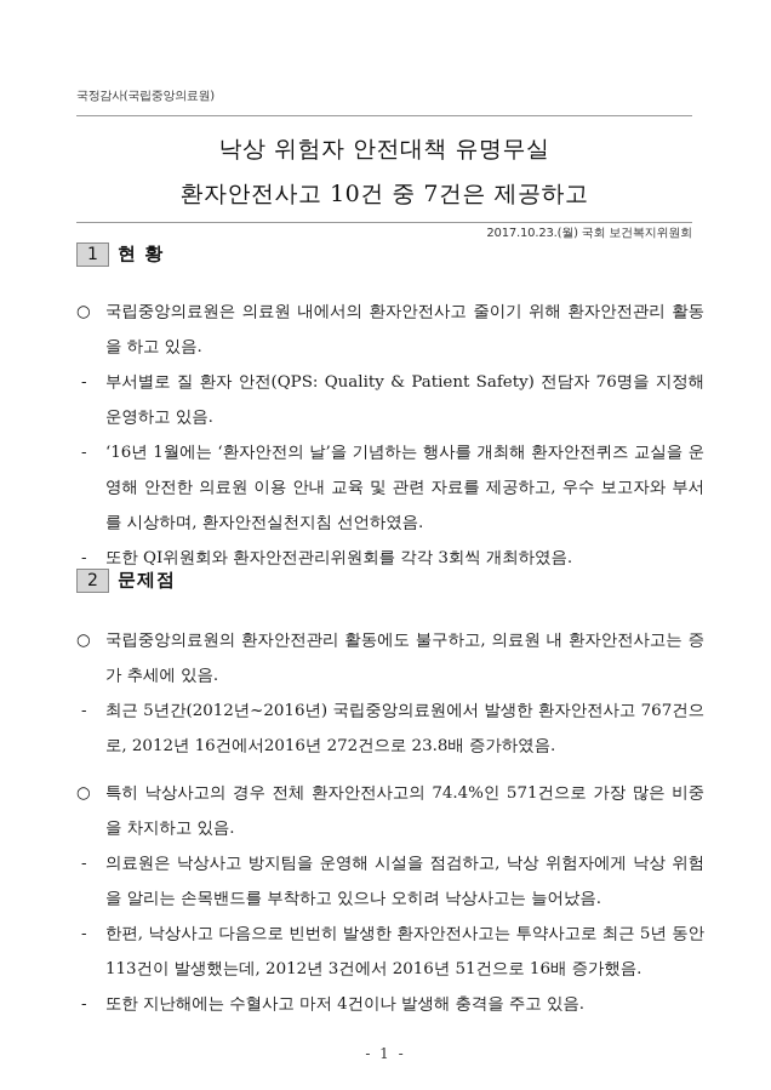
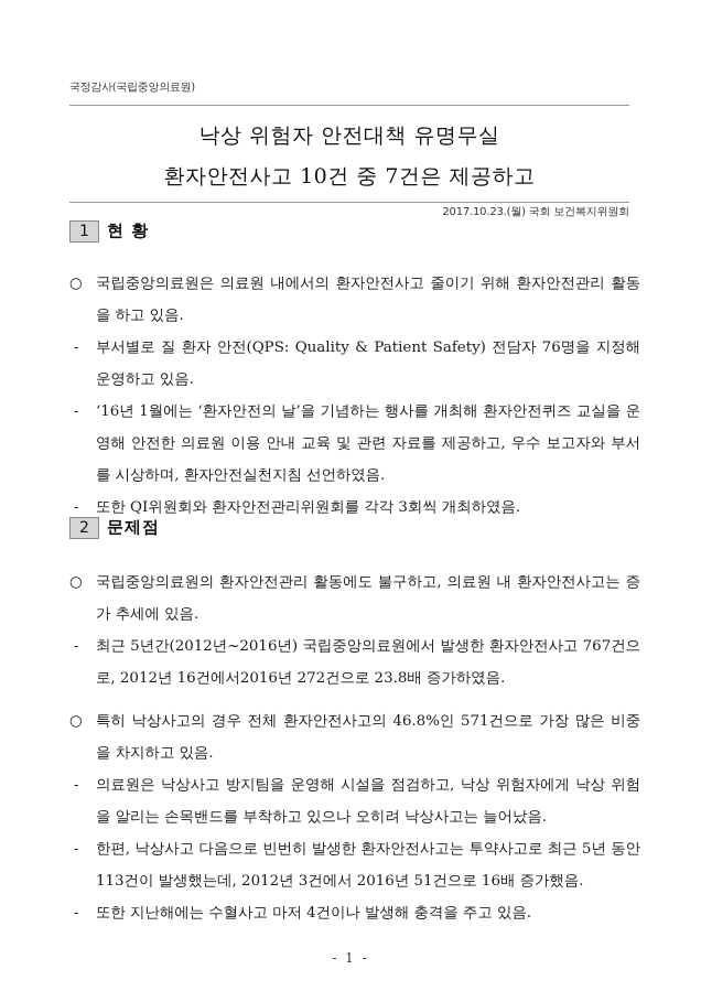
  국정감사(국립중앙의료원)
  낙상 위험자 안전대책 유명무실
  환자안전사고 10건 중 7건은 제공하고
  2017.10.23.(월) 국회 보건복지위원회
  1
  현 황
  ○
  국립중앙의료원은 의료원 내에서의 환자안전사고 줄이기 위해 환자안전관리 활동을 하고 있음.
  -
  부서별로 질 환자 안전(QPS: Quality & Patient Safety) 전담자 76명을 지정해 운영하고 있음.
  -
  ‘16년 1월에는 ‘환자안전의 날’을 기념하는 행사를 개최해 환자안전퀴즈 교실을 운영해 안전한 의료원 이용 안내 교육 및 관련 자료를 제공하고, 우수 보고자와 부서를 시상하며, 환자안전실천지침 선언하였음.
  -
  또한 QI위원회와 환자안전관리위원회를 각각 3회씩 개최하였음.
  2
  문제점
  ○
  국립중앙의료원의 환자안전관리 활동에도 불구하고, 의료원 내 환자안전사고는 증가 추세에 있음.
  -
  최근 5년간(2012년~2016년) 국립중앙의료원에서 발생한 환자안전사고 767건으로, 2012년 16건에서2016년 272건으로 23.8배 증가하였음.
  ○
- 특히 낙상사고의 경우 전체 환자안전사고의 74.4%인 571건으로 가장 많은 비중을 차지하고 있음.
+ 특히 낙상사고의 경우 전체 환자안전사고의 46.8%인 571건으로 가장 많은 비중을 차지하고 있음.
  -
  의료원은 낙상사고 방지팀을 운영해 시설을 점검하고, 낙상 위험자에게 낙상 위험을 알리는 손목밴드를 부착하고 있으나 오히려 낙상사고는 늘어났음.
  -
  한편, 낙상사고 다음으로 빈번히 발생한 환자안전사고는 투약사고로 최근 5년 동안 113건이 발생했는데, 2012년 3건에서 2016년 51건으로 16배 증가했음.
  -
  또한 지난해에는 수혈사고 마저 4건이나 발생해 충격을 주고 있음.
  - 1 -
